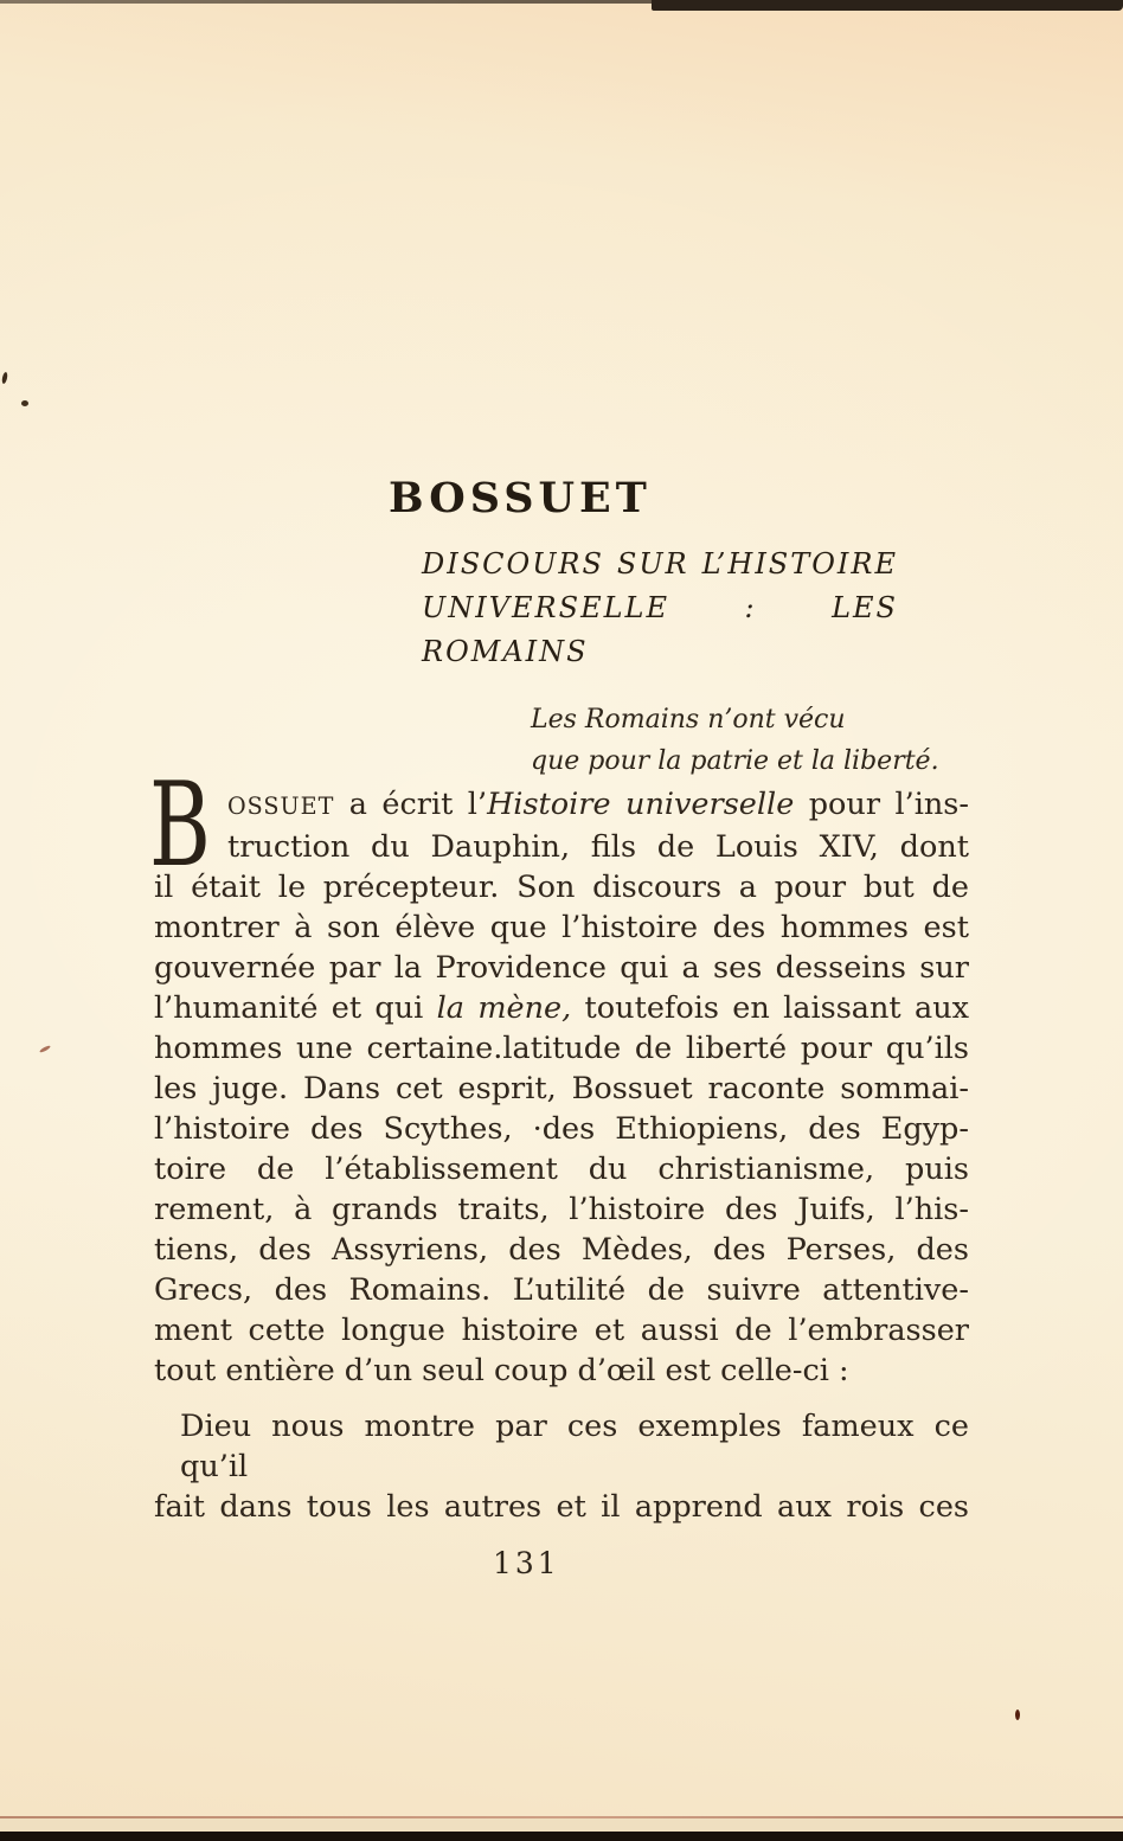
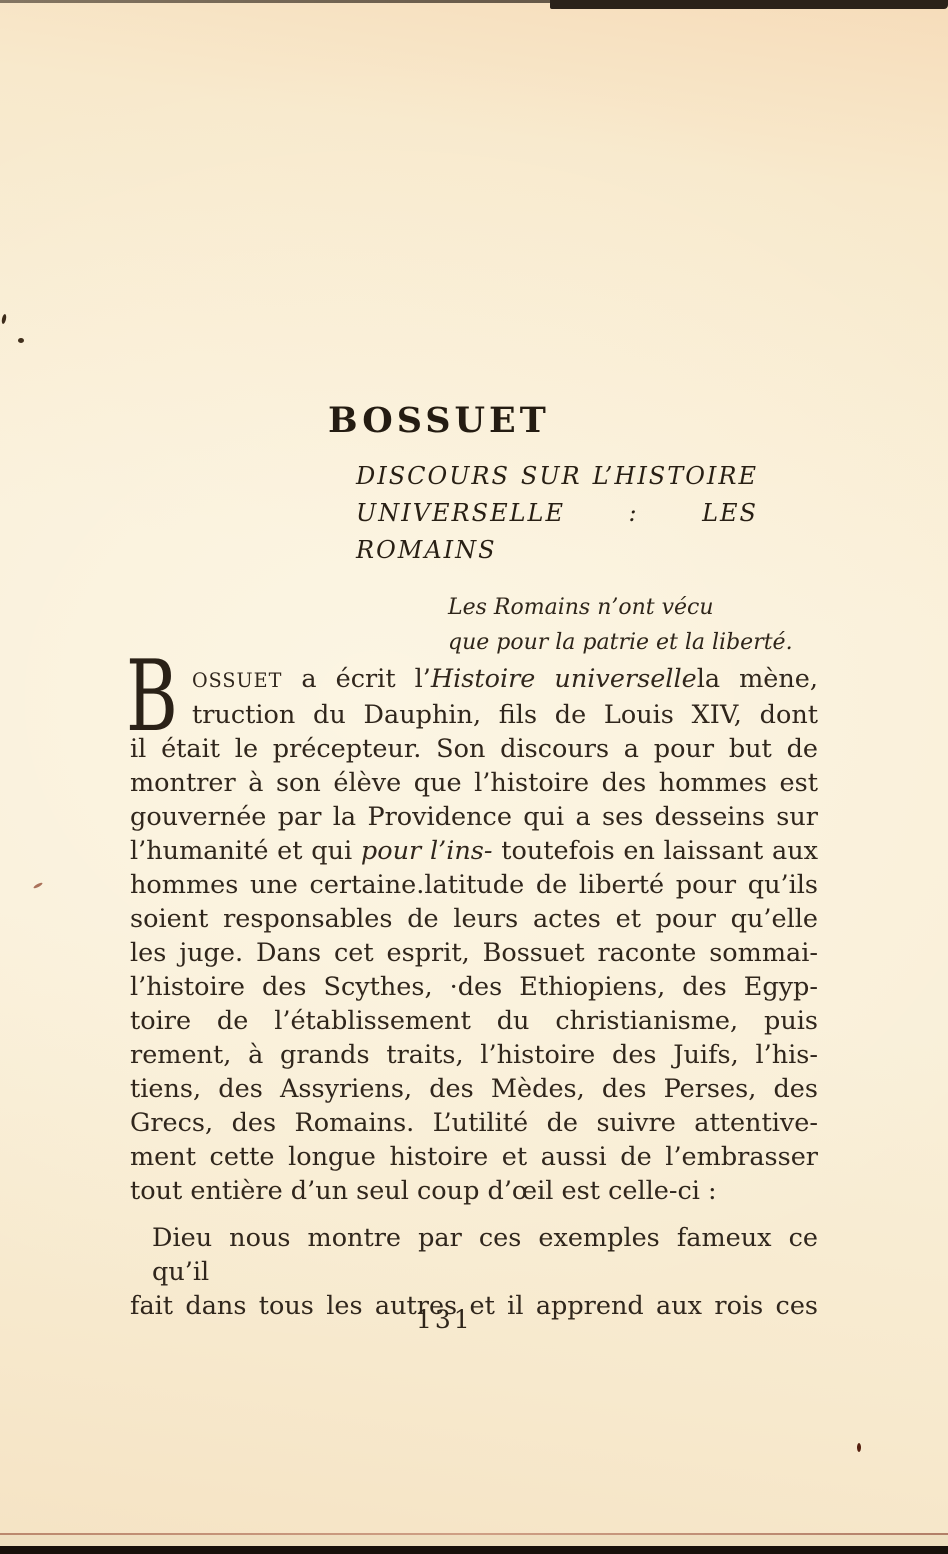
  BOSSUET
  DISCOURS SUR L’HISTOIRE
  UNIVERSELLE : LES ROMAINS
  Les Romains n’ont vécu
  que pour la patrie et la liberté.
  B
- OSSUET a écrit l’Histoire universelle pour l’ins-
+ OSSUET a écrit l’Histoire universellela mène,
  truction du Dauphin, fils de Louis XIV, dont
  il était le précepteur. Son discours a pour but de
  montrer à son élève que l’histoire des hommes est
  gouvernée par la Providence qui a ses desseins sur
- l’humanité et qui la mène, toutefois en laissant aux
+ l’humanité et qui pour l’ins- toutefois en laissant aux
  hommes une certaine.latitude de liberté pour qu’ils
+ soient responsables de leurs actes et pour qu’elle
  les juge. Dans cet esprit, Bossuet raconte sommai-
  l’histoire des Scythes, ·des Ethiopiens, des Egyp-
  toire de l’établissement du christianisme, puis
  rement, à grands traits, l’histoire des Juifs, l’his-
  tiens, des Assyriens, des Mèdes, des Perses, des
  Grecs, des Romains. L’utilité de suivre attentive-
  ment cette longue histoire et aussi de l’embrasser
  tout entière d’un seul coup d’œil est celle-ci :
  Dieu nous montre par ces exemples fameux ce qu’il
  fait dans tous les autres et il apprend aux rois ces
  131
